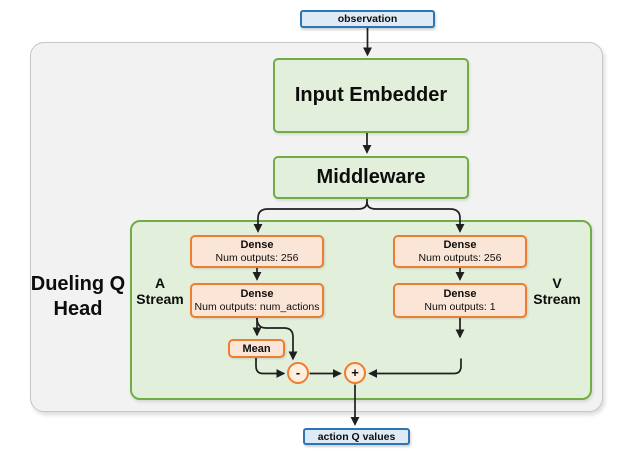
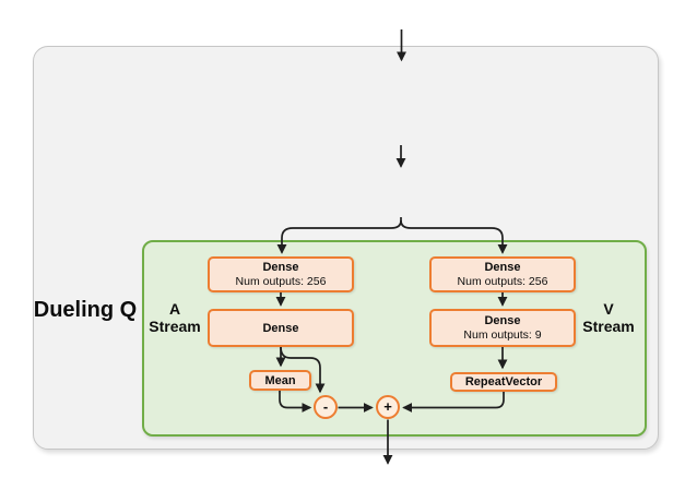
- observation
- Input Embedder
- Middleware
  Dense
  Num outputs: 256
  Dense
- Num outputs: num_actions
  Mean
  Dense
  Num outputs: 256
  Dense
- Num outputs: 1
+ Num outputs: 9
+ RepeatVector
  -
  +
- action Q values
  Dueling Q
- Head
  A
  Stream
  V
  Stream
